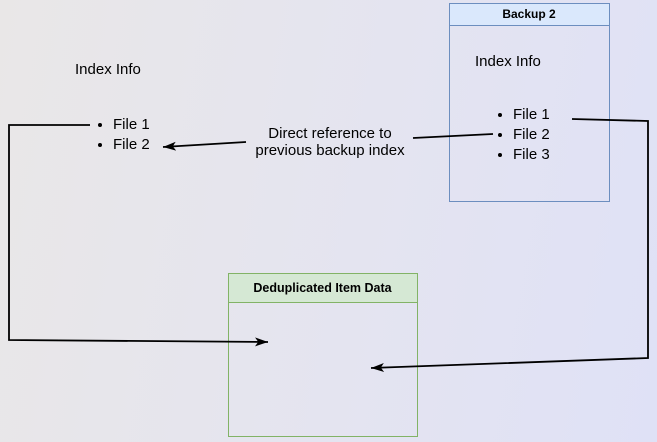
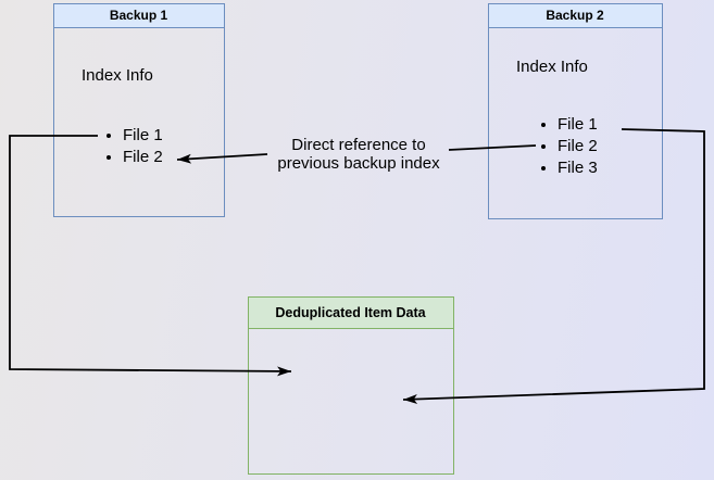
+ Backup 1
  Index Info
  File 1
  File 2
  Backup 2
  Index Info
  File 1
  File 2
  File 3
  Deduplicated Item Data
  Direct reference to
  previous backup index
